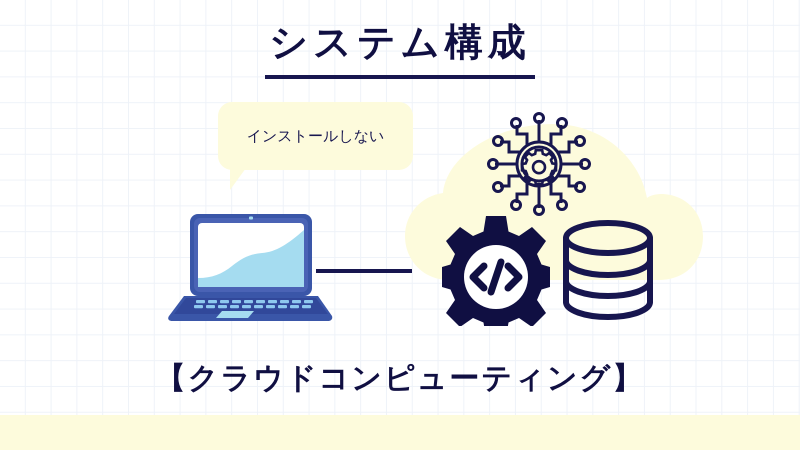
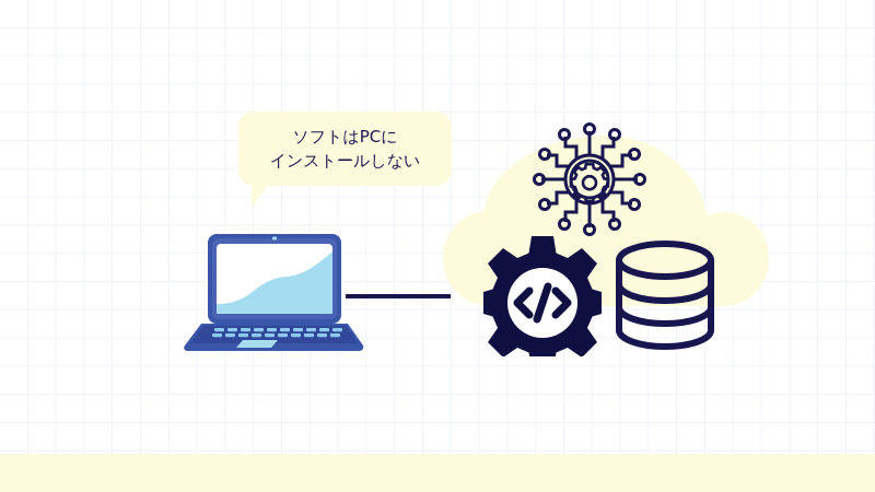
+ ソフトはPCに
  インストールしない
- システム構成
- 【クラウドコンピューティング】
